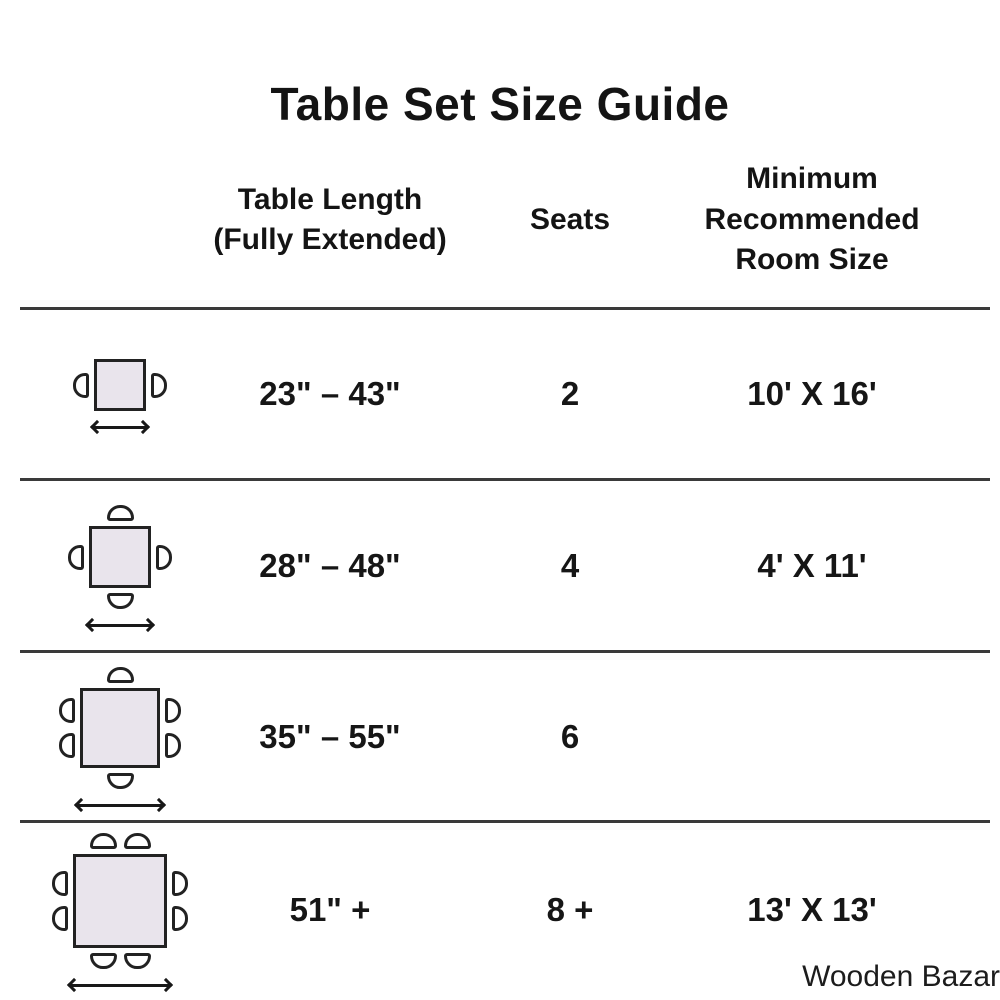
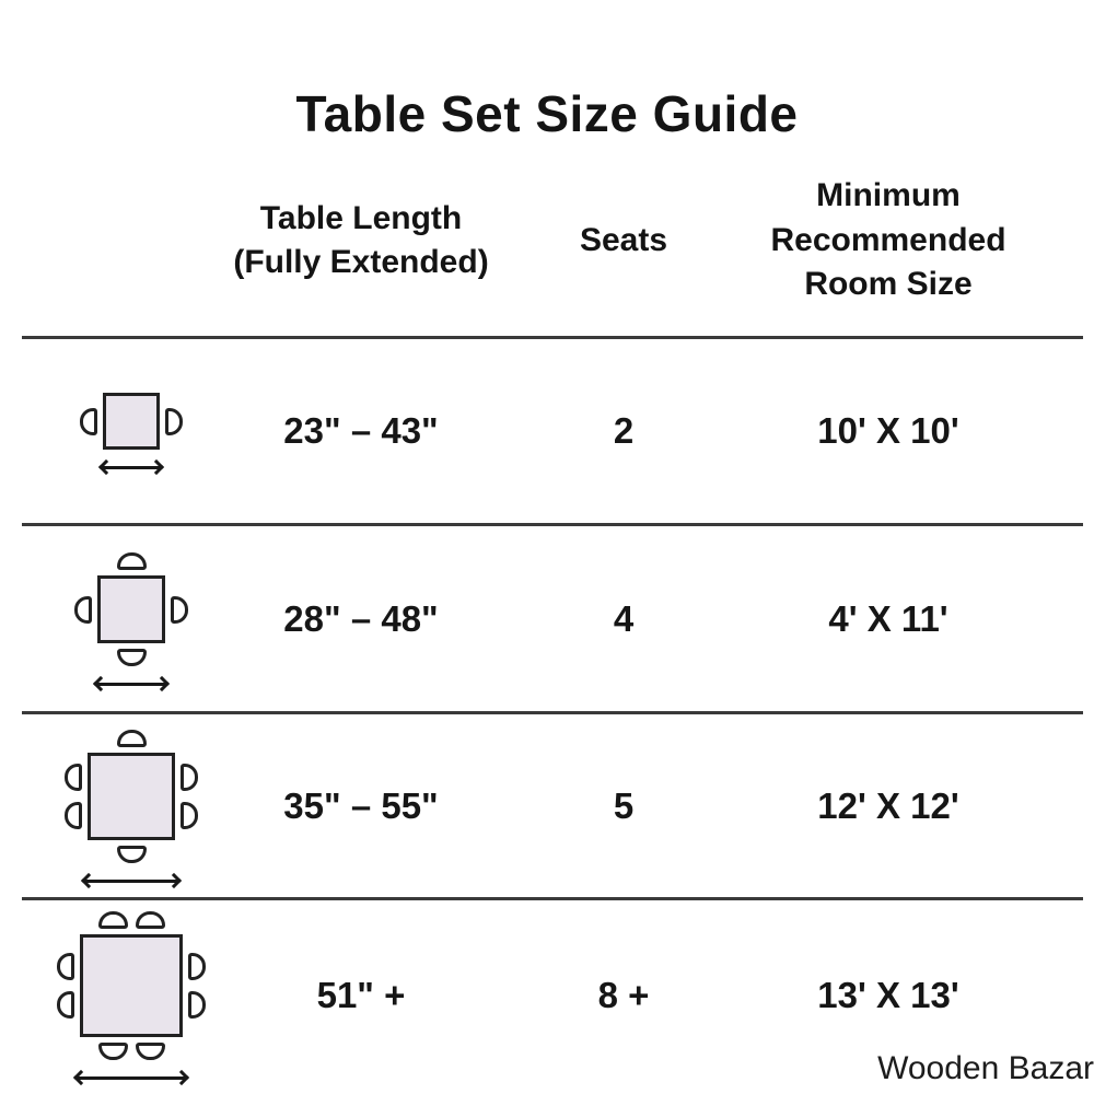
  Table Set Size Guide
  Table Length
  (Fully Extended)
  Seats
  Minimum
  Recommended
  Room Size
  23" – 43"
  2
- 10' X 16'
+ 10' X 10'
  28" – 48"
  4
  4' X 11'
  35" – 55"
- 6
+ 5
+ 12' X 12'
  51" +
  8 +
  13' X 13'
  Wooden Bazar
